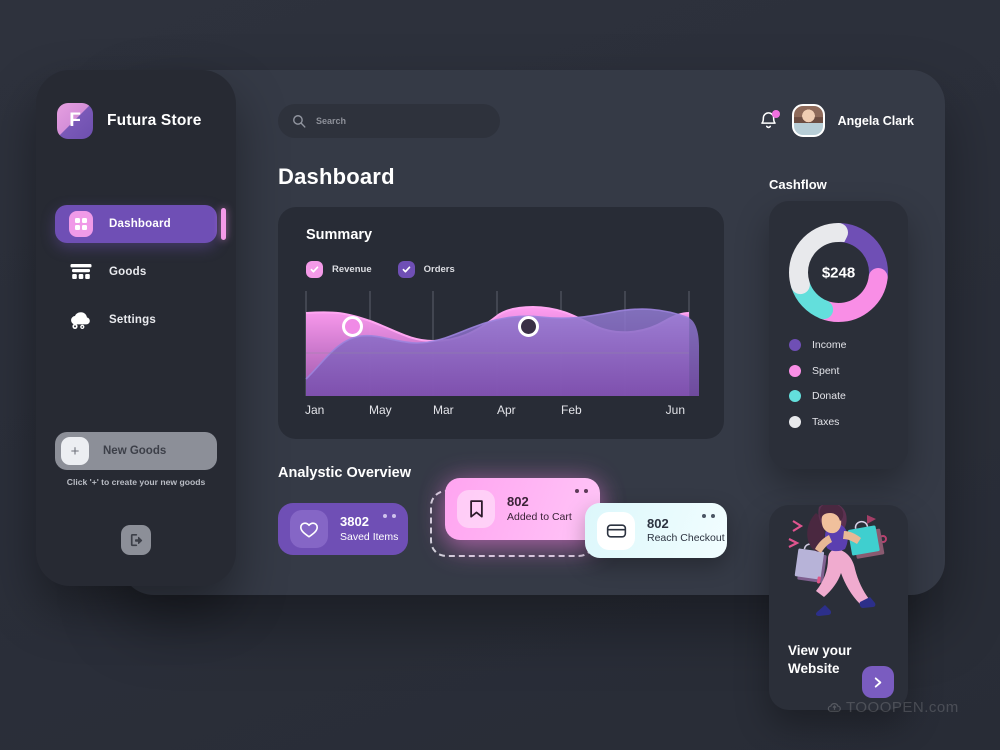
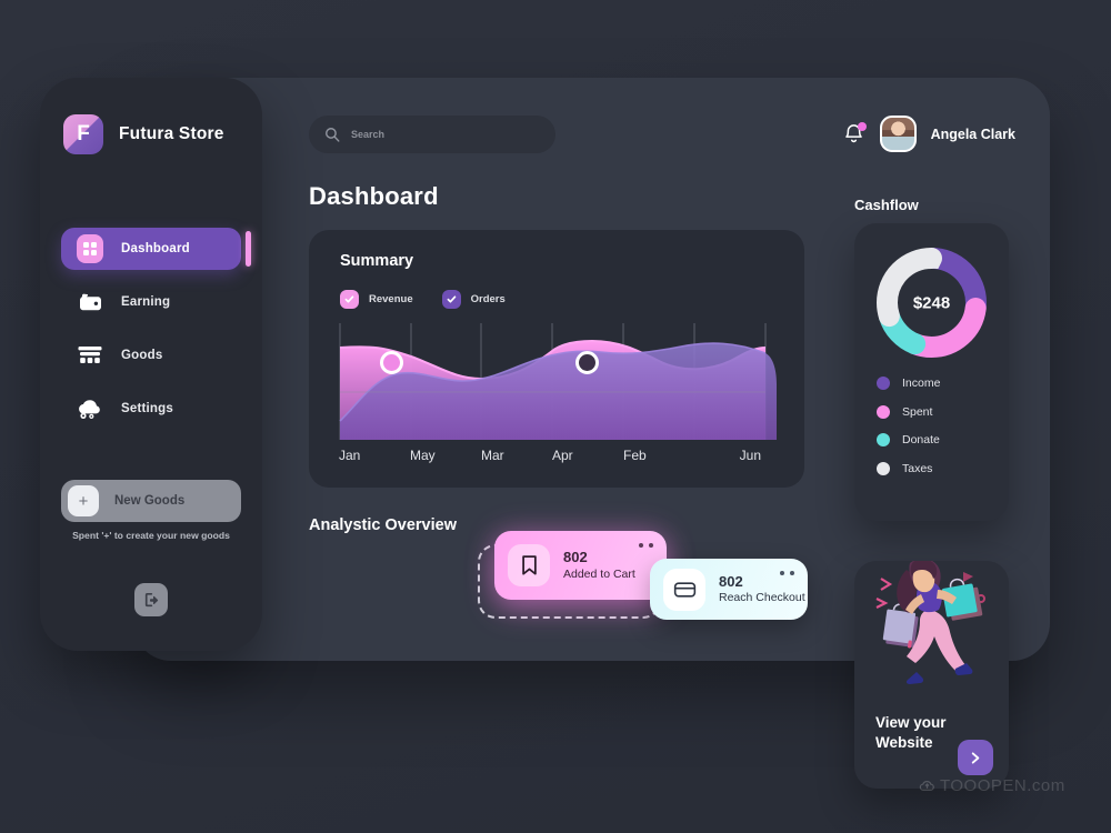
  Futura Store
  Dashboard
+ Earning
  Goods
  Settings
  +
  New Goods
- Click '+' to create your new goods
+ Spent '+' to create your new goods
  Search
  Angela Clark
  Dashboard
  Summary
  Revenue
  Orders
  Jan
  May
  Mar
  Apr
  Feb
  Jun
  Analystic Overview
- 3802
- Saved Items
  802
  Added to Cart
  802
  Reach Checkout
  Cashflow
  $248
  Income
  Spent
  Donate
  Taxes
  View your
  Website
  TOOOPEN.com
